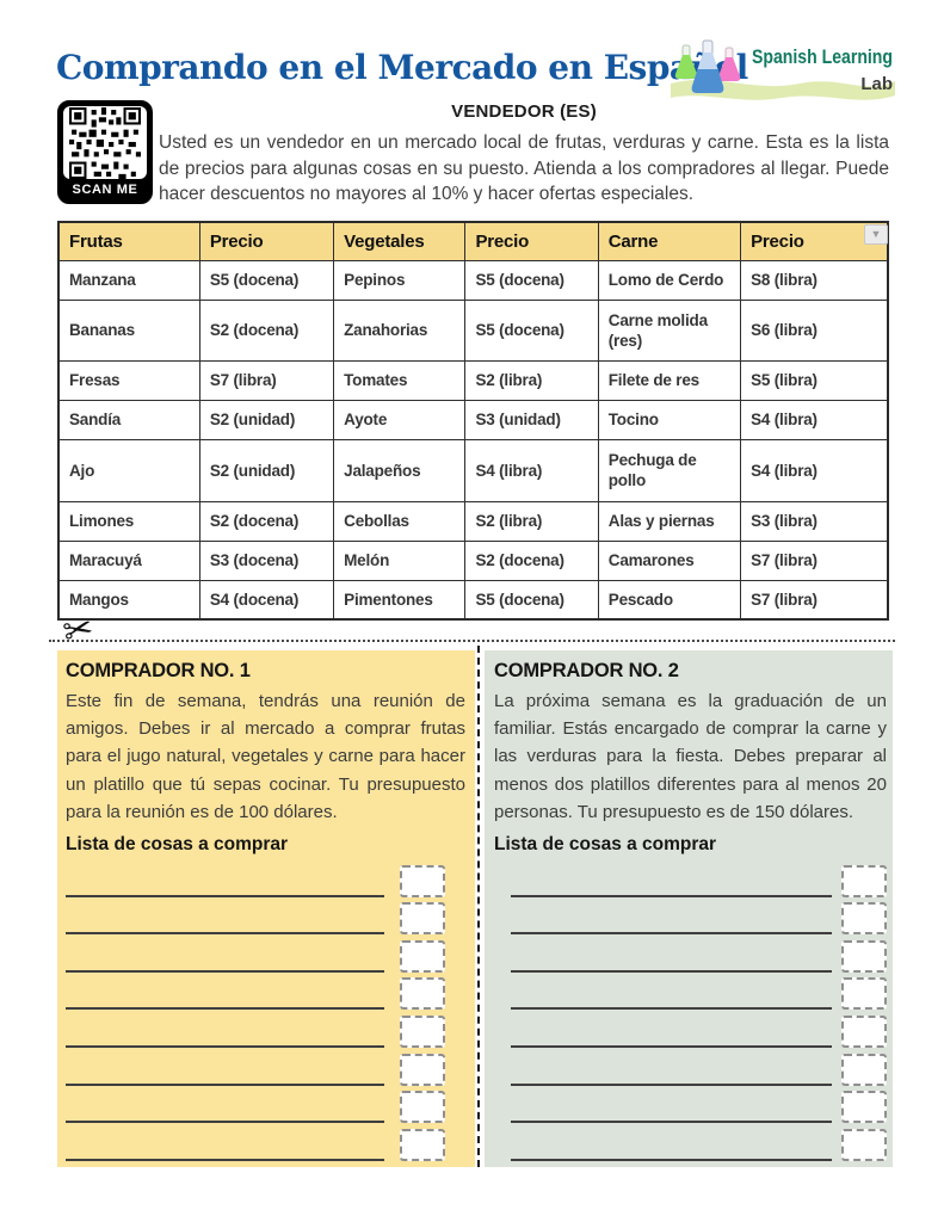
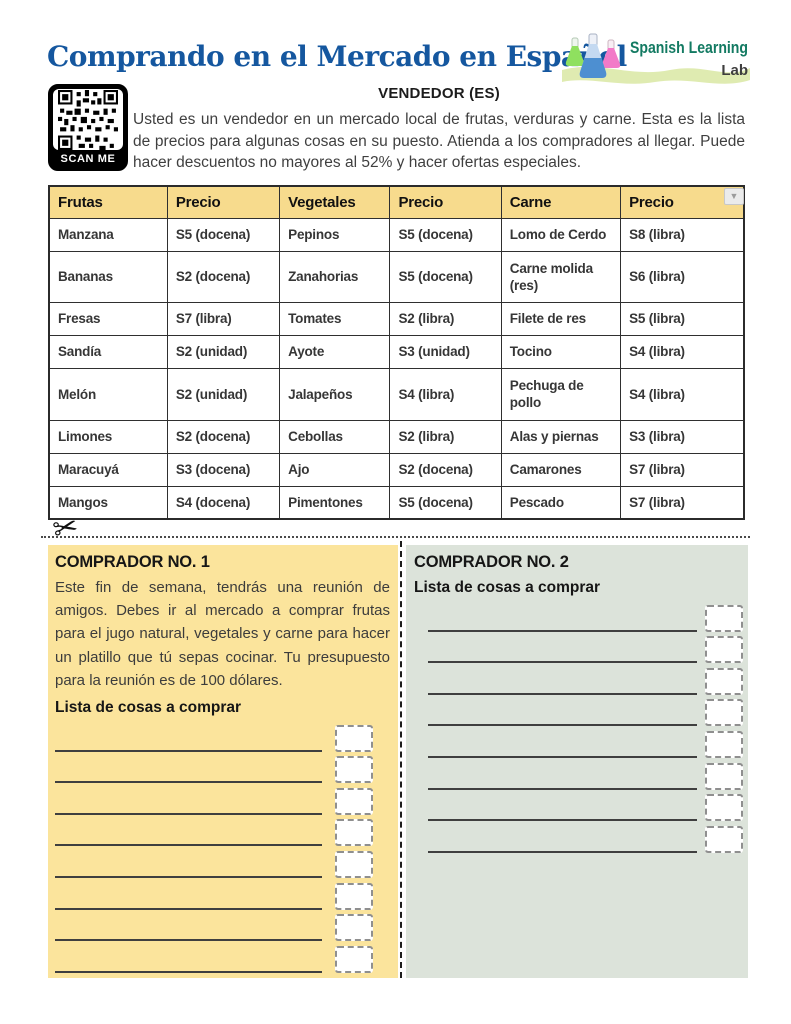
  Comprando en el Mercado en Espl
  Spanish Learning
  Lab
  SCAN ME
  VENDEDOR (ES)
- Usted es un vendedor en un mercado local de frutas, verduras y carne. Esta es la lista de precios para algunas cosas en su puesto. Atienda a los compradores al llegar. Puede hacer descuentos no mayores al 10% y hacer ofertas especiales.
+ Usted es un vendedor en un mercado local de frutas, verduras y carne. Esta es la lista de precios para algunas cosas en su puesto. Atienda a los compradores al llegar. Puede hacer descuentos no mayores al 52% y hacer ofertas especiales.
  Frutas	Precio	Vegetales	Precio	Carne	Precio
  Manzana	S5 (docena)	Pepinos	S5 (docena)	Lomo de Cerdo	S8 (libra)
  Bananas	S2 (docena)	Zanahorias	S5 (docena)	Carne molida (res)	S6 (libra)
  Fresas	S7 (libra)	Tomates	S2 (libra)	Filete de res	S5 (libra)
  Sandía	S2 (unidad)	Ayote	S3 (unidad)	Tocino	S4 (libra)
- Ajo	S2 (unidad)	Jalapeños	S4 (libra)	Pechuga de pollo	S4 (libra)
+ Melón	S2 (unidad)	Jalapeños	S4 (libra)	Pechuga de pollo	S4 (libra)
  Limones	S2 (docena)	Cebollas	S2 (libra)	Alas y piernas	S3 (libra)
- Maracuyá	S3 (docena)	Melón	S2 (docena)	Camarones	S7 (libra)
+ Maracuyá	S3 (docena)	Ajo	S2 (docena)	Camarones	S7 (libra)
  Mangos	S4 (docena)	Pimentones	S5 (docena)	Pescado	S7 (libra)
  ▼
  COMPRADOR NO. 1
  Este fin de semana, tendrás una reunión de amigos. Debes ir al mercado a comprar frutas para el jugo natural, vegetales y carne para hacer un platillo que tú sepas cocinar. Tu presupuesto para la reunión es de 100 dólares.
  Lista de cosas a comprar
  COMPRADOR NO. 2
- La próxima semana es la graduación de un familiar. Estás encargado de comprar la carne y las verduras para la fiesta. Debes preparar al menos dos platillos diferentes para al menos 20 personas. Tu presupuesto es de 150 dólares.
  Lista de cosas a comprar
